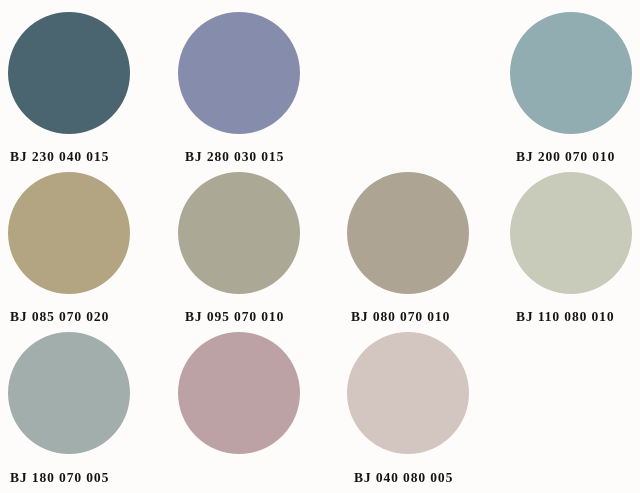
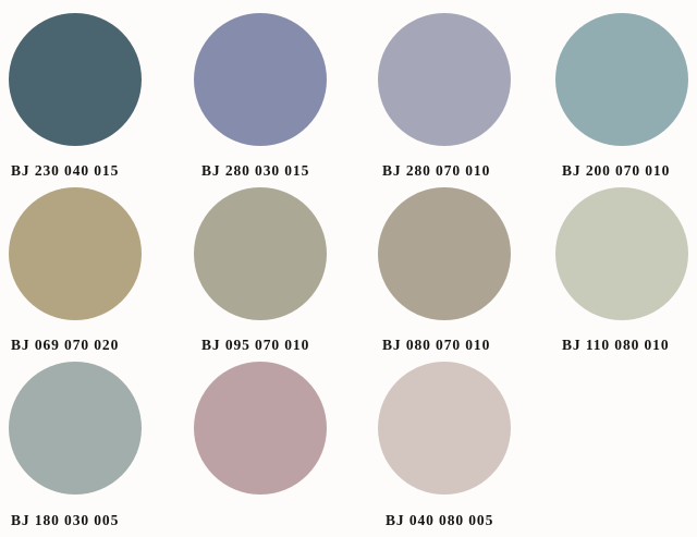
  BJ 230 040 015
  BJ 280 030 015
+ BJ 280 070 010
  BJ 200 070 010
- BJ 085 070 020
+ BJ 069 070 020
  BJ 095 070 010
  BJ 080 070 010
  BJ 110 080 010
- BJ 180 070 005
+ BJ 180 030 005
  BJ 040 080 005
